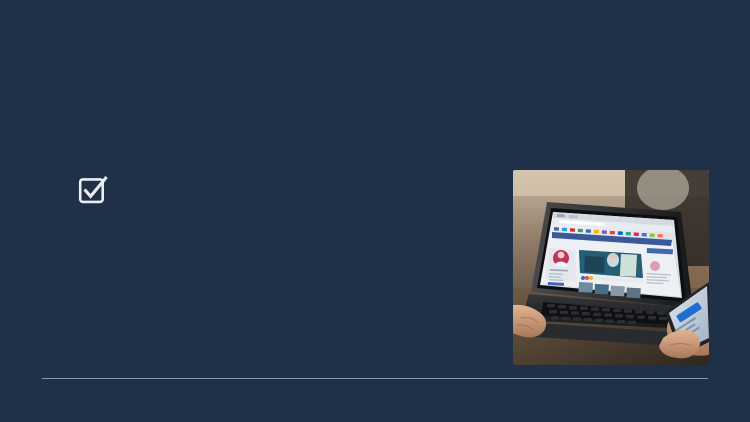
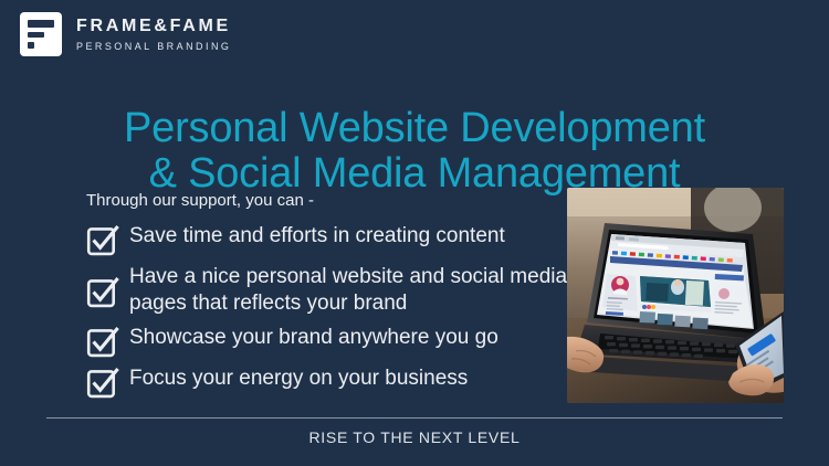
+ FRAME&FAME
+ PERSONAL BRANDING
+ Personal Website Development
+ & Social Media Management
+ Through our support, you can -
+ Save time and efforts in creating content
+ Have a nice personal website and social media pages that reflects your brand
+ Showcase your brand anywhere you go
+ Focus your energy on your business
+ RISE TO THE NEXT LEVEL
